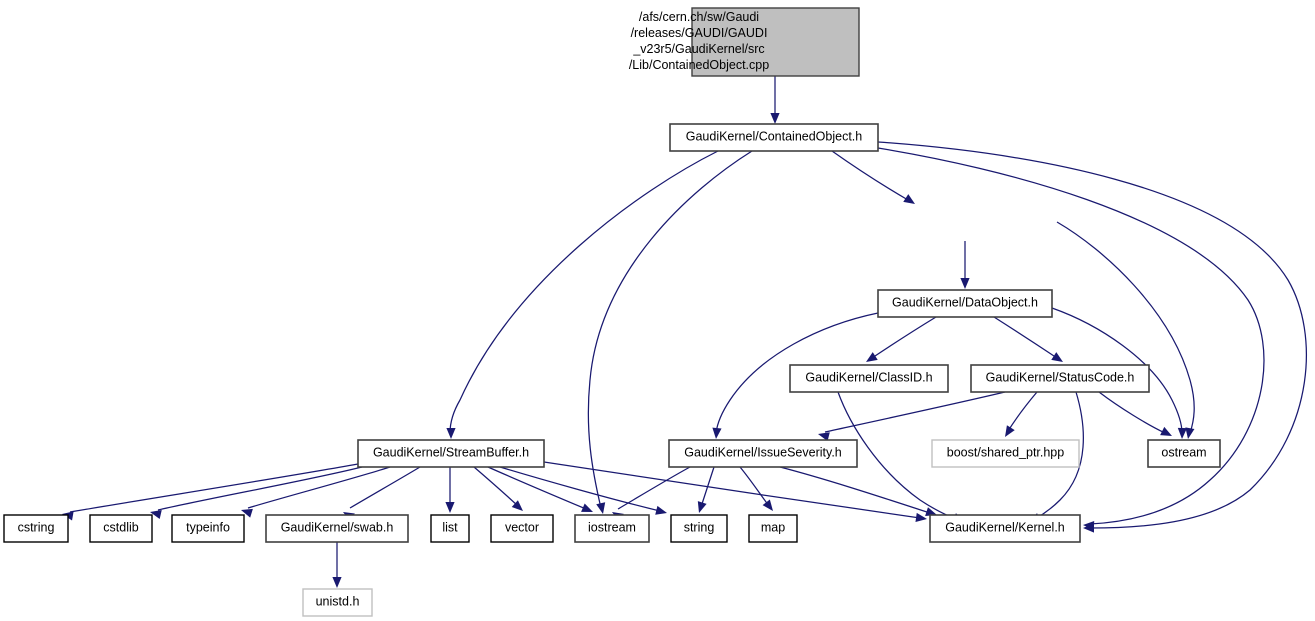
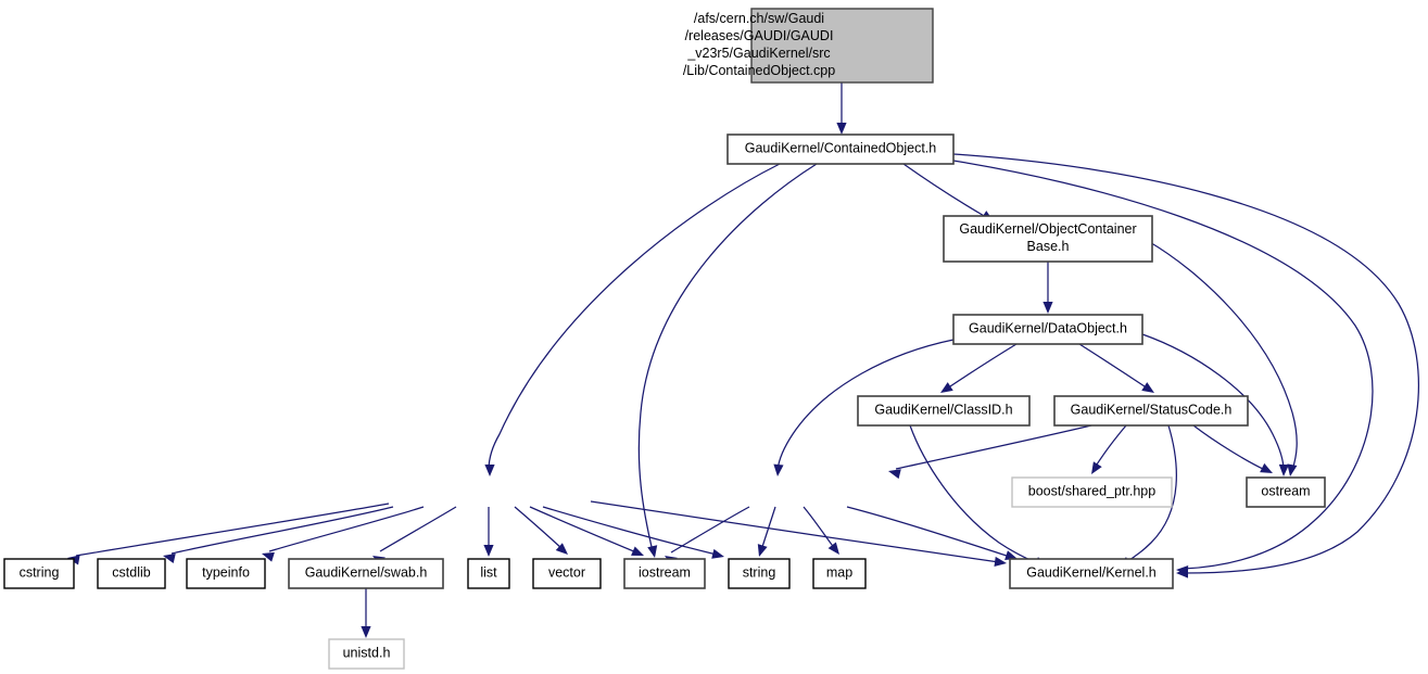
  /afs/cern.ch/sw/Gaudi /releases/GAUDI/GAUDI _v23r5/GaudiKernel/src /Lib/ContainedObject.cpp
  GaudiKernel/ContainedObject.h
+ GaudiKernel/ObjectContainer Base.h
  GaudiKernel/DataObject.h
  GaudiKernel/ClassID.h
  GaudiKernel/StatusCode.h
- GaudiKernel/StreamBuffer.h
- GaudiKernel/IssueSeverity.h
  boost/shared_ptr.hpp
  ostream
  cstring
  cstdlib
  typeinfo
  GaudiKernel/swab.h
  list
  vector
  iostream
  string
  map
  GaudiKernel/Kernel.h
  unistd.h
